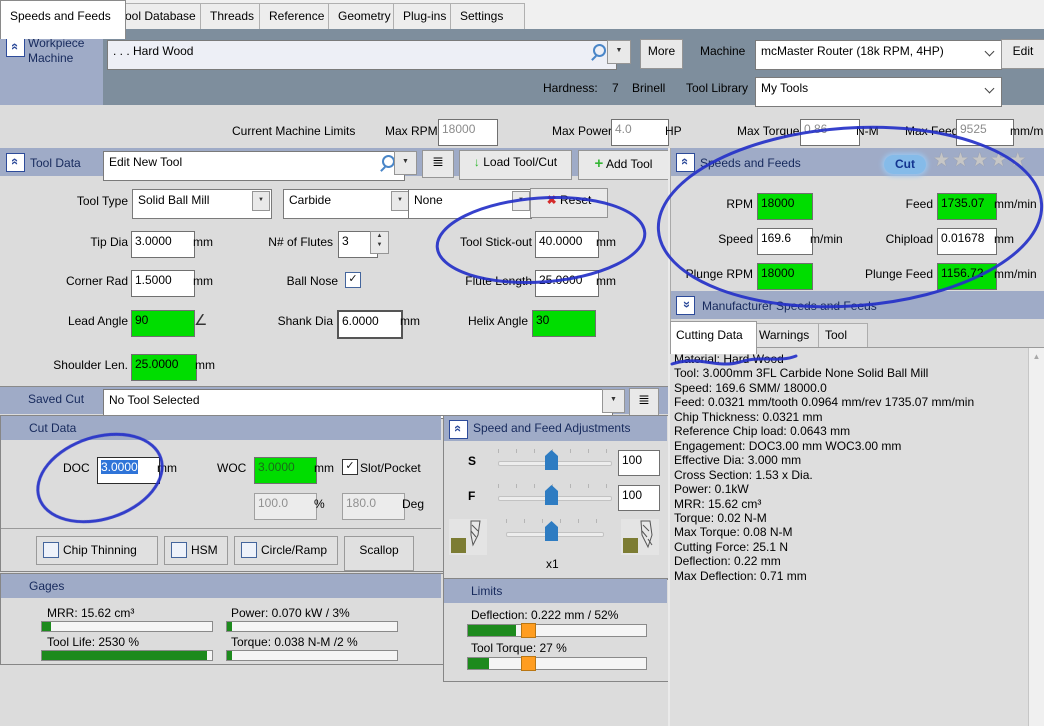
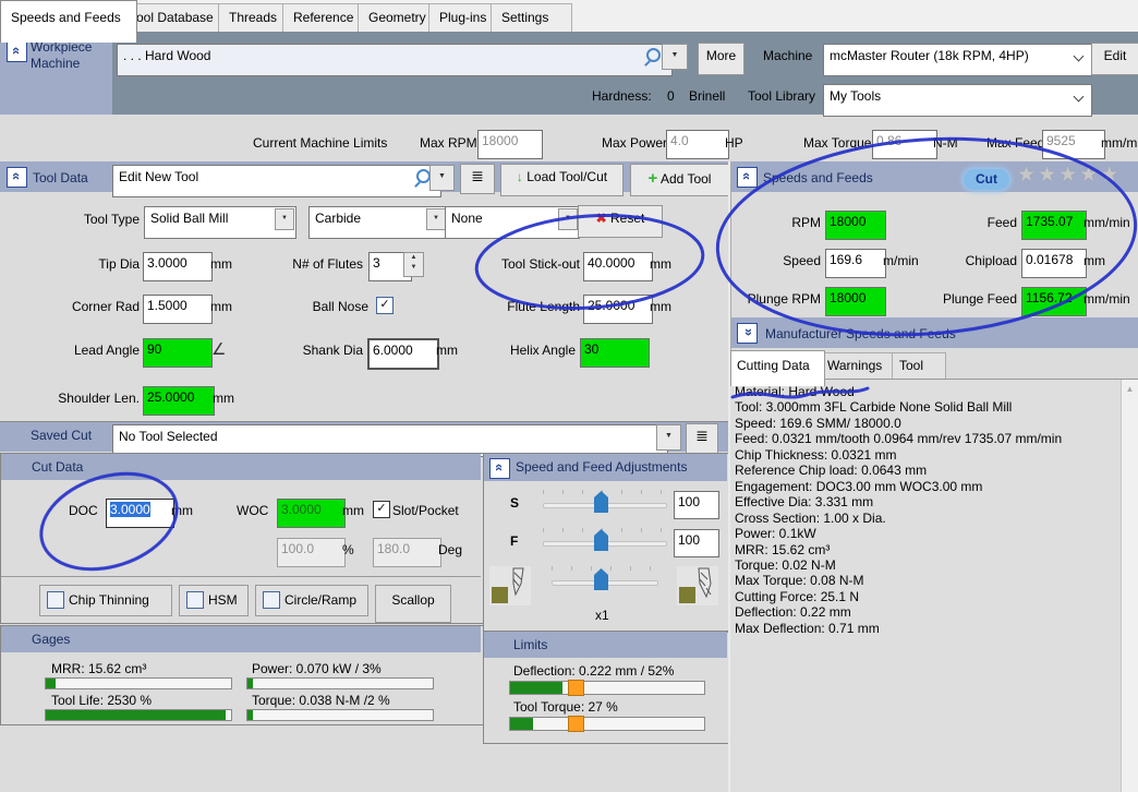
  Speeds and Feeds
  ool Database
  Threads
  Reference
  Geometry
  Plug-ins
  Settings
  Workpiece
  Machine
  . . . Hard Wood
  More
  Machine
  mcMaster Router (18k RPM, 4HP)
  Edit
  Hardness:
- 7
+ 0
  Brinell
  Tool Library
  My Tools
  Current Machine Limits
  Max RPM
  18000
  Max Powe
  4.0
  HP
  Max Torque
  0.8
  N-M
  9525
  Tool Data
  Edit New Tool
  ≣
  ↓ Load Tool/Cut
  + Add Tool
  Tool Type
  Solid Ball Mill
  Carbide
  None
  Tip Dia
  3.0000
  mm
  N# of Flutes
  3
  Tool Stick-out
  40.0000
  mm
  Corner Rad
  1.5000
  mm
  Ball Nose
  ✓
  mm
  Lead Angle
  90
  ∠
  Shank Dia
  6.0000
  mm
  Helix Angle
  30
  Shoulder Len.
  25.0000
  mm
  Saved Cut
  No Tool Selected
  ≣
  Cut Data
  DOC
  3.0000
  WOC
  3.0000
  mm
  ✓
  Slot/Pocket
  100.0
  %
  180.0
  Deg
  Chip Thinning
  HSM
  Circle/Ramp
  Scallop
  Gages
  MRR: 15.62 cm³
  Power: 0.070 kW / 3%
  Tool Life: 2530 %
  Torque: 0.038 N-M /2 %
  Speed and Feed Adjustments
  S
  100
  F
  100
  x1
  Limits
  Deflection: 0.222 mm / 52%
  Tool Torque: 27 %
  Seeds and Feeds
  Cut
  ★★★★★
  RPM
  18000
  Feed
  1735.07
  mm/min
  Speed
  169.6
  m/min
  Chipload
  0.01678
  mm
  lunge RPM
  18000
  Plunge Feed
  1156.72
  mm/min
  Cutting Data
  Warnings
  Tool
  Material: Har
  Tool: 3.000mm 3FL Carbide None Solid Ball Mill
  Speed: 169.6 SMM/ 18000.0
  Feed: 0.0321 mm/tooth 0.0964 mm/rev 1735.07 mm/min
  Chip Thickness: 0.0321 mm
  Reference Chip load: 0.0643 mm
  Engagement: DOC3.00 mm WOC3.00 mm
- Effective Dia: 3.000 mm
+ Effective Dia: 3.331 mm
- Cross Section: 1.53 x Dia.
+ Cross Section: 1.00 x Dia.
  Power: 0.1kW
  MRR: 15.62 cm³
  Torque: 0.02 N-M
  Max Torque: 0.08 N-M
  Cutting Force: 25.1 N
  Deflection: 0.22 mm
  Max Deflection: 0.71 mm
  ▲
